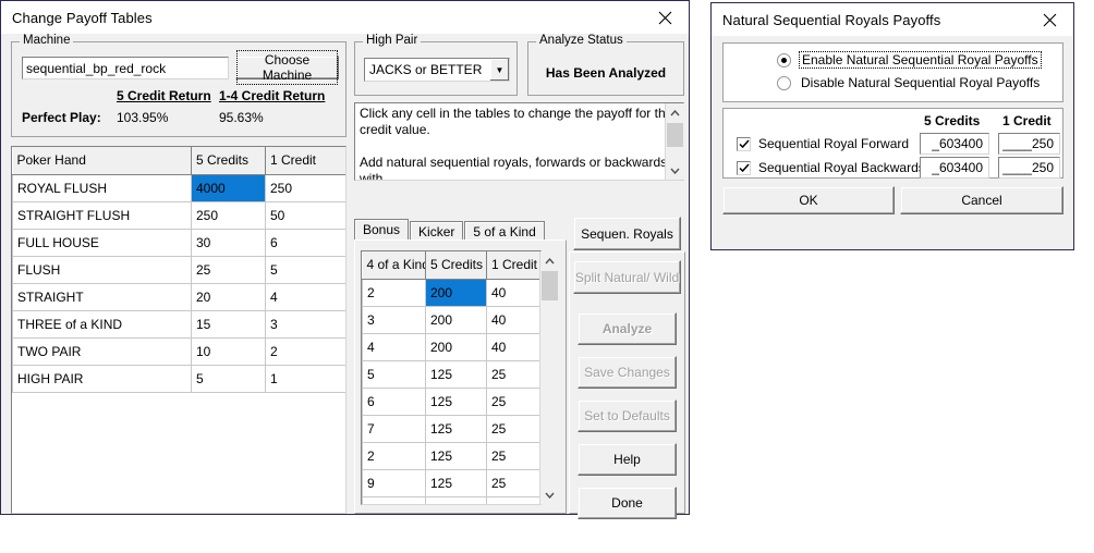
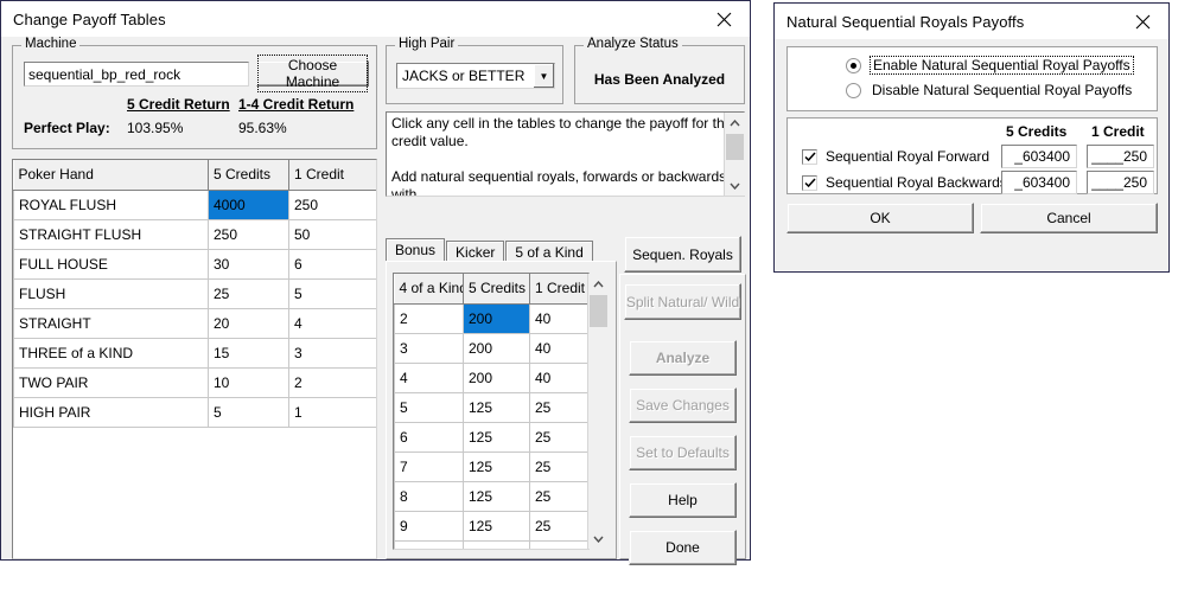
  Change Payoff Tables
  Machine
  sequential_bp_red_rock
  Choose Machine
  5 Credit Return
  1-4 Credit Return
  Perfect Play:
  103.95%
  95.63%
  Poker Hand	5 Credits	1 Credit
  ROYAL FLUSH	4000	250
  STRAIGHT FLUSH	250	50
  FULL HOUSE	30	6
  FLUSH	25	5
  STRAIGHT	20	4
  THREE of a KIND	15	3
  TWO PAIR	10	2
  HIGH PAIR	5	1
  High Pair
  JACKS or BETTER
  ▼
  Analyze Status
  Has Been Analyzed
  Click any cell in the tables to change the payoff for th
  credit value.
  Add natural sequential royals, forwards or backward with
  Bonus
  Kicker
  5 of a Kind
  4 of a Kin	5 Credits	1 Credit
  2	200	40
  3	200	40
  4	200	40
  5	125	25
  6	125	25
  7	125	25
- 2	125	25
+ 8	125	25
  9	125	25
  Sequen. Royals
  Split Natural/ Wild
  Analyze
  Save Changes
  Set to Defaults
  Help
  Done
  Natural Sequential Royals Payoffs
  Enable Natural Sequential Royal Payoffs
  Disable Natural Sequential Royal Payoffs
  5 Credits
  1 Credit
  Sequential Royal Forward
  _603400
  ____250
  Sequential Royal Backward
  _603400
  ____250
  OK
  Cancel
